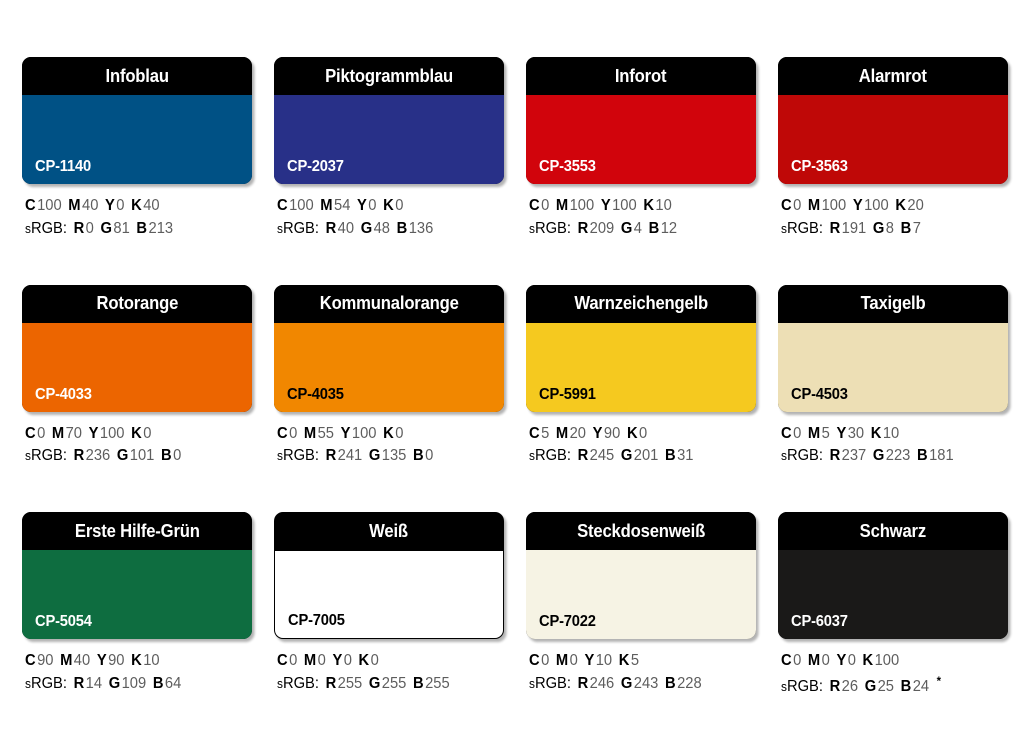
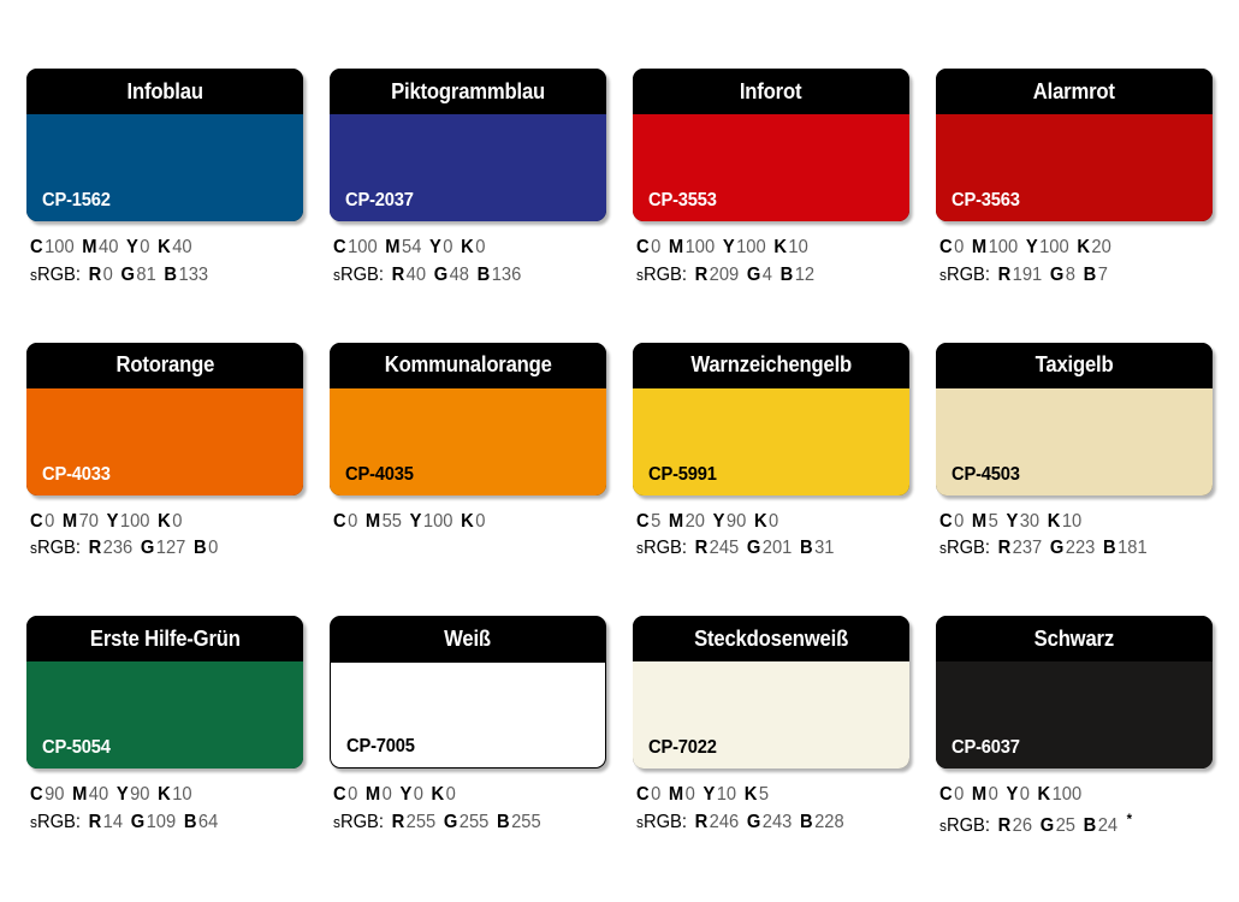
  Infoblau
- CP-1140
+ CP-1562
  C100 M40 Y0 K40
- sRGB: R0 G81 B213
+ sRGB: R0 G81 B133
  Piktogrammblau
  CP-2037
  C100 M54 Y0 K0
  sRGB: R40 G48 B136
  Inforot
  CP-3553
  C0 M100 Y100 K10
  sRGB: R209 G4 B12
  Alarmrot
  CP-3563
  C0 M100 Y100 K20
  sRGB: R191 G8 B7
  Rotorange
  CP-4033
  C0 M70 Y100 K0
- sRGB: R236 G101 B0
+ sRGB: R236 G127 B0
  Kommunalorange
  CP-4035
  C0 M55 Y100 K0
- sRGB: R241 G135 B0
  Warnzeichengelb
  CP-5991
  C5 M20 Y90 K0
  sRGB: R245 G201 B31
  Taxigelb
  CP-4503
  C0 M5 Y30 K10
  sRGB: R237 G223 B181
  Erste Hilfe-Grün
  CP-5054
  C90 M40 Y90 K10
  sRGB: R14 G109 B64
  Weiß
  CP-7005
  C0 M0 Y0 K0
  sRGB: R255 G255 B255
  Steckdosenweiß
  CP-7022
  C0 M0 Y10 K5
  sRGB: R246 G243 B228
  Schwarz
  CP-6037
  C0 M0 Y0 K100
  sRGB: R26 G25 B24 *
